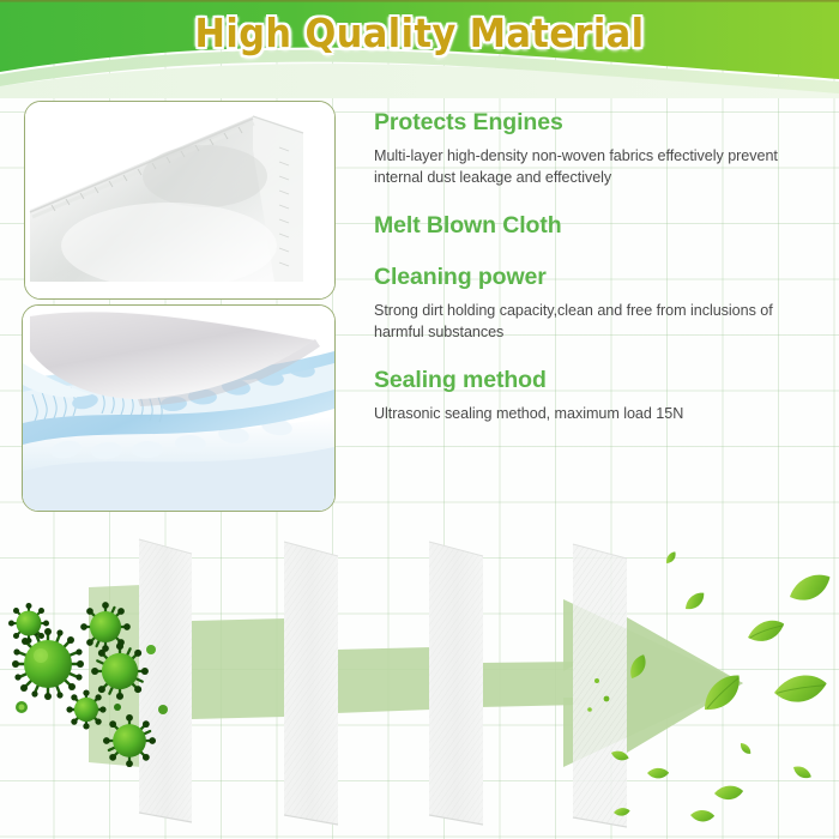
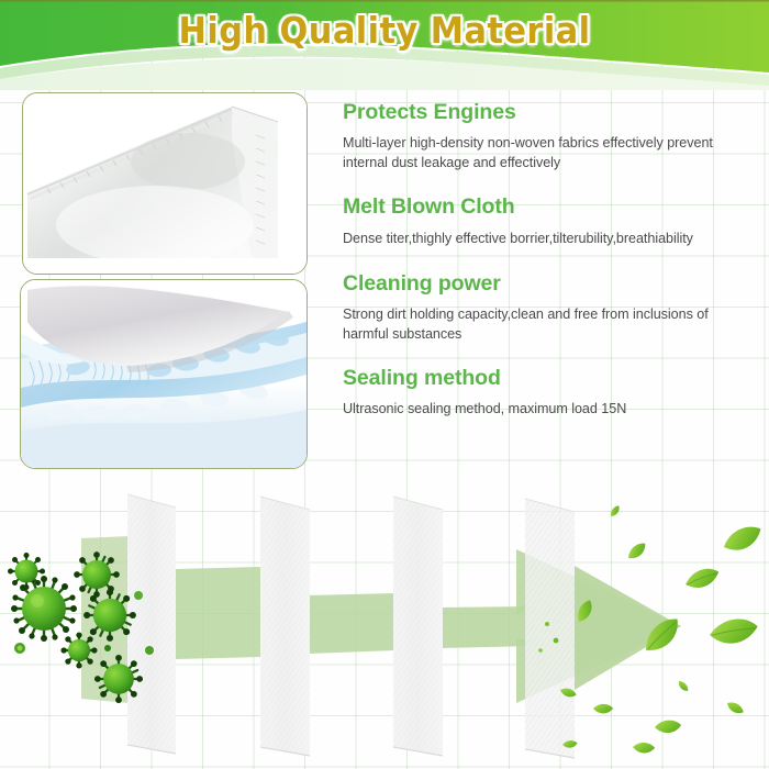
  High Quality Material
  Protects Engines
  Multi-layer high-density non-woven fabrics effectively prevent internal dust leakage and effectively
  Melt Blown Cloth
+ Dense titer,thighly effective borrier,tilterubility,breathiability
  Cleaning power
  Strong dirt holding capacity,clean and free from inclusions of harmful substances
  Sealing method
  Ultrasonic sealing method, maximum load 15N
